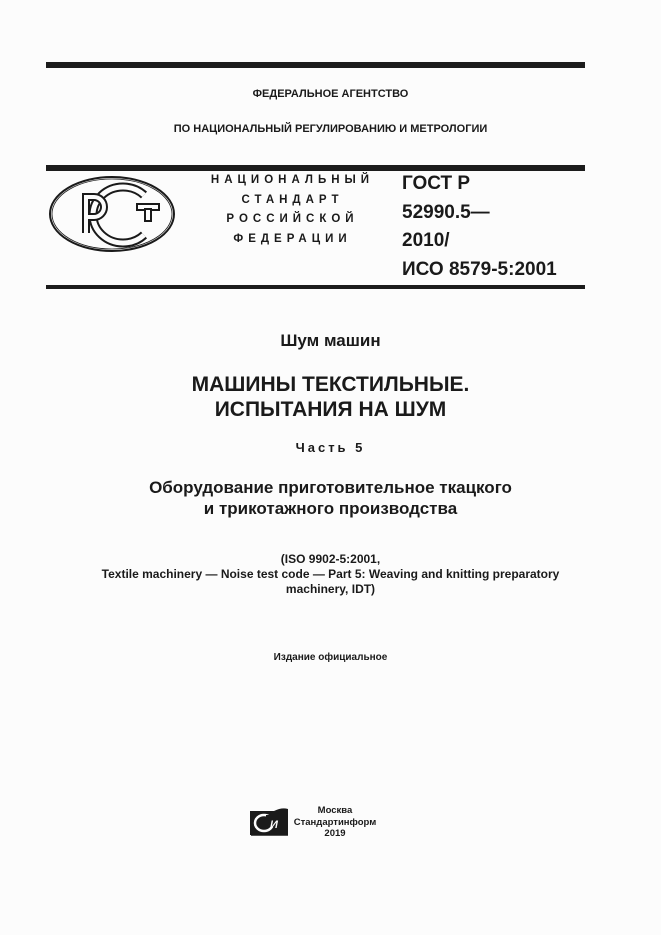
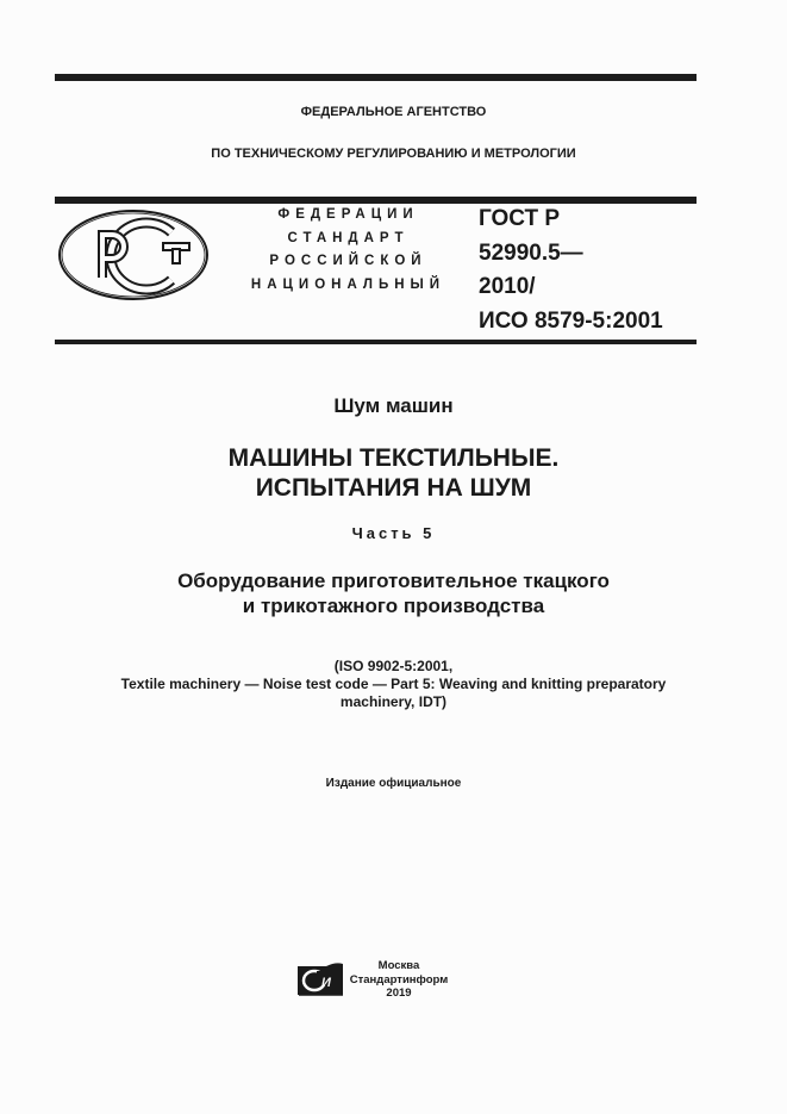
  ФЕДЕРАЛЬНОЕ АГЕНТСТВО
- ПО НАЦИОНАЛЬНЫЙ РЕГУЛИРОВАНИЮ И МЕТРОЛОГИИ
+ ПО ТЕХНИЧЕСКОМУ РЕГУЛИРОВАНИЮ И МЕТРОЛОГИИ
- НАЦИОНАЛЬНЫЙ
+ ФЕДЕРАЦИИ
  СТАНДАРТ
  РОССИЙСКОЙ
- ФЕДЕРАЦИИ
+ НАЦИОНАЛЬНЫЙ
  ГОСТ Р
  52990.5—
  2010/
  ИСО 8579-5:2001
  Шум машин
  МАШИНЫ ТЕКСТИЛЬНЫЕ.
  ИСПЫТАНИЯ НА ШУМ
  Часть 5
  Оборудование приготовительное ткацкого
  и трикотажного производства
  (ISO 9902-5:2001,
  Textile machinery — Noise test code — Part 5: Weaving and knitting preparatory
  machinery, IDT)
  Издание официальное
  И
  Москва
  Стандартинформ
  2019
